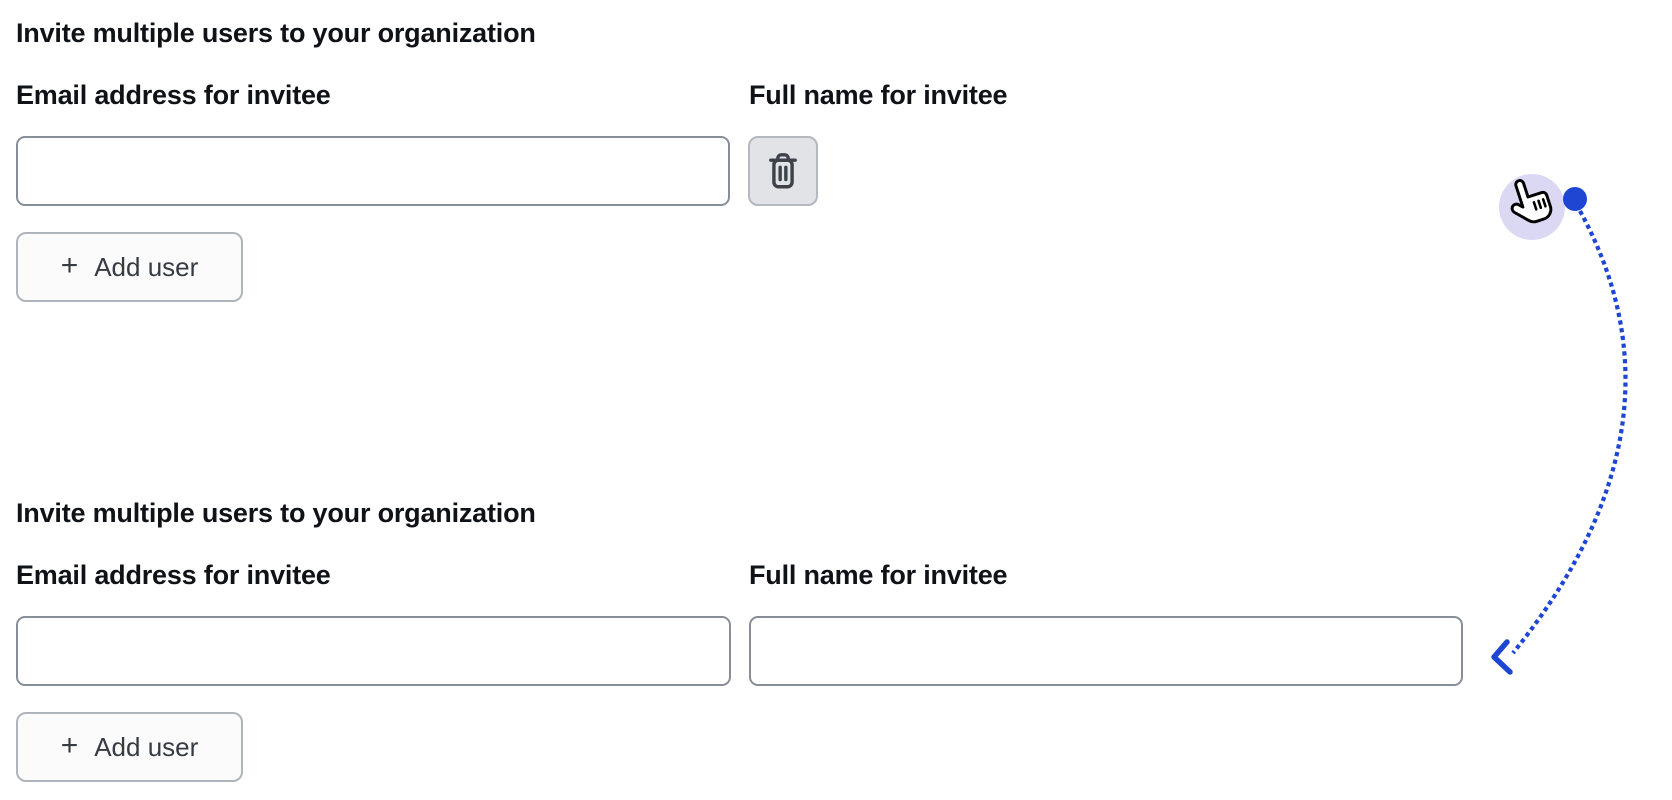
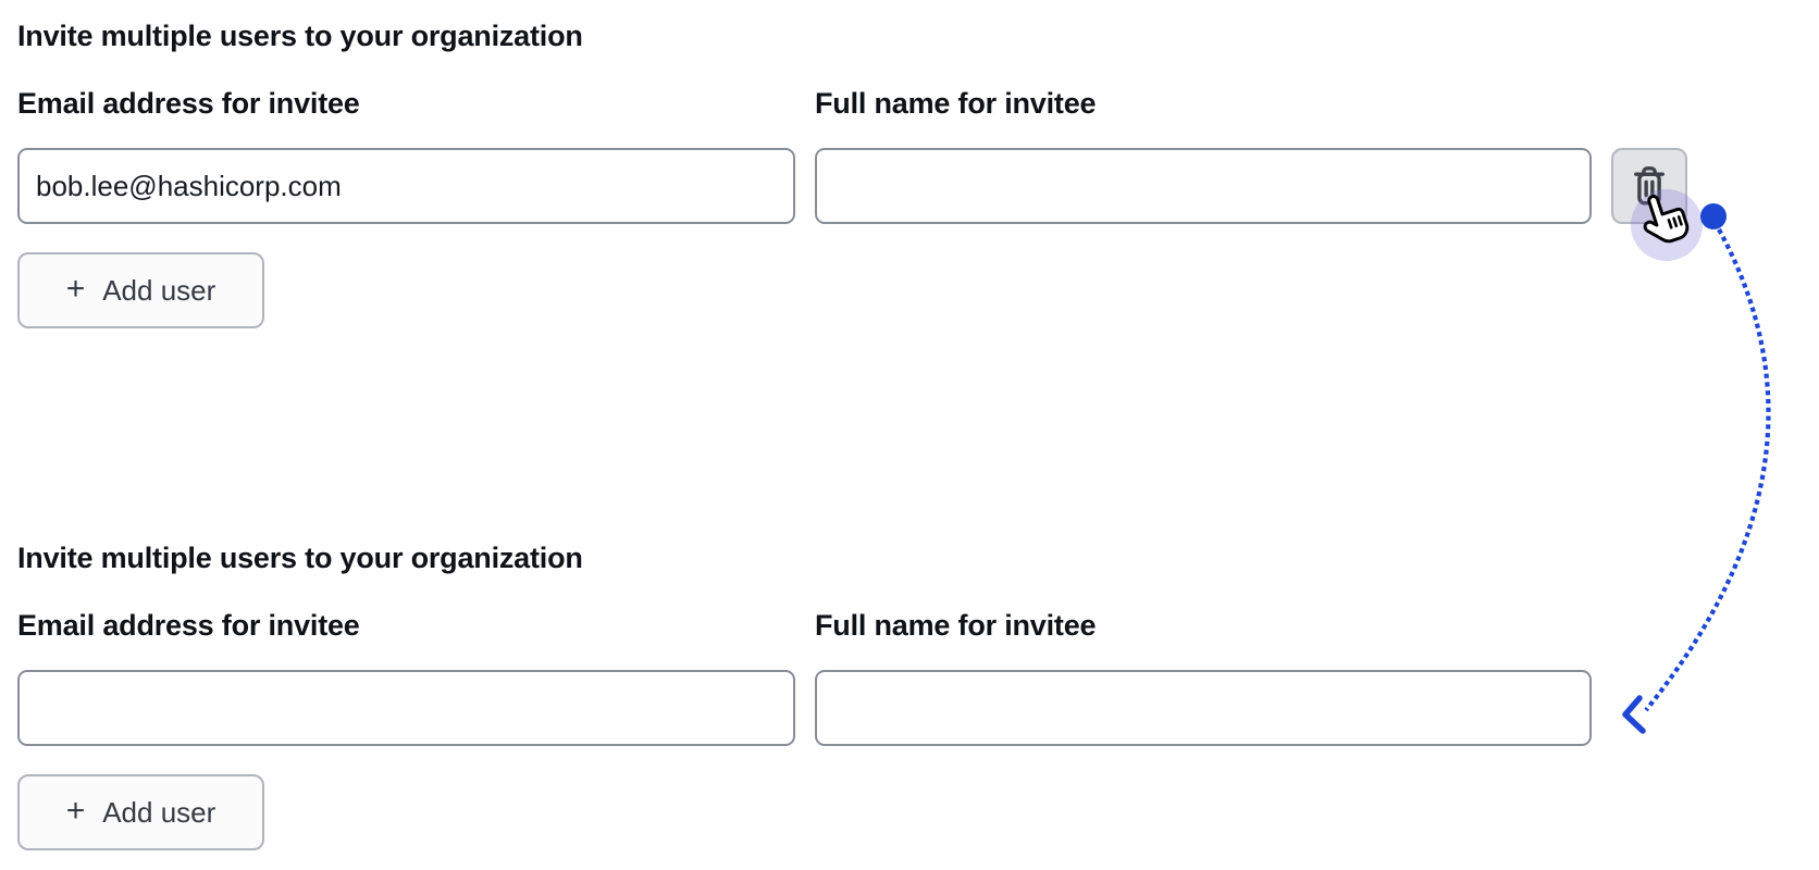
  Invite multiple users to your organization
  Email address for invitee
  Full name for invitee
+ bob.lee@hashicorp.com
  +
  Add user
  Invite multiple users to your organization
  Email address for invitee
  Full name for invitee
  +
  Add user
